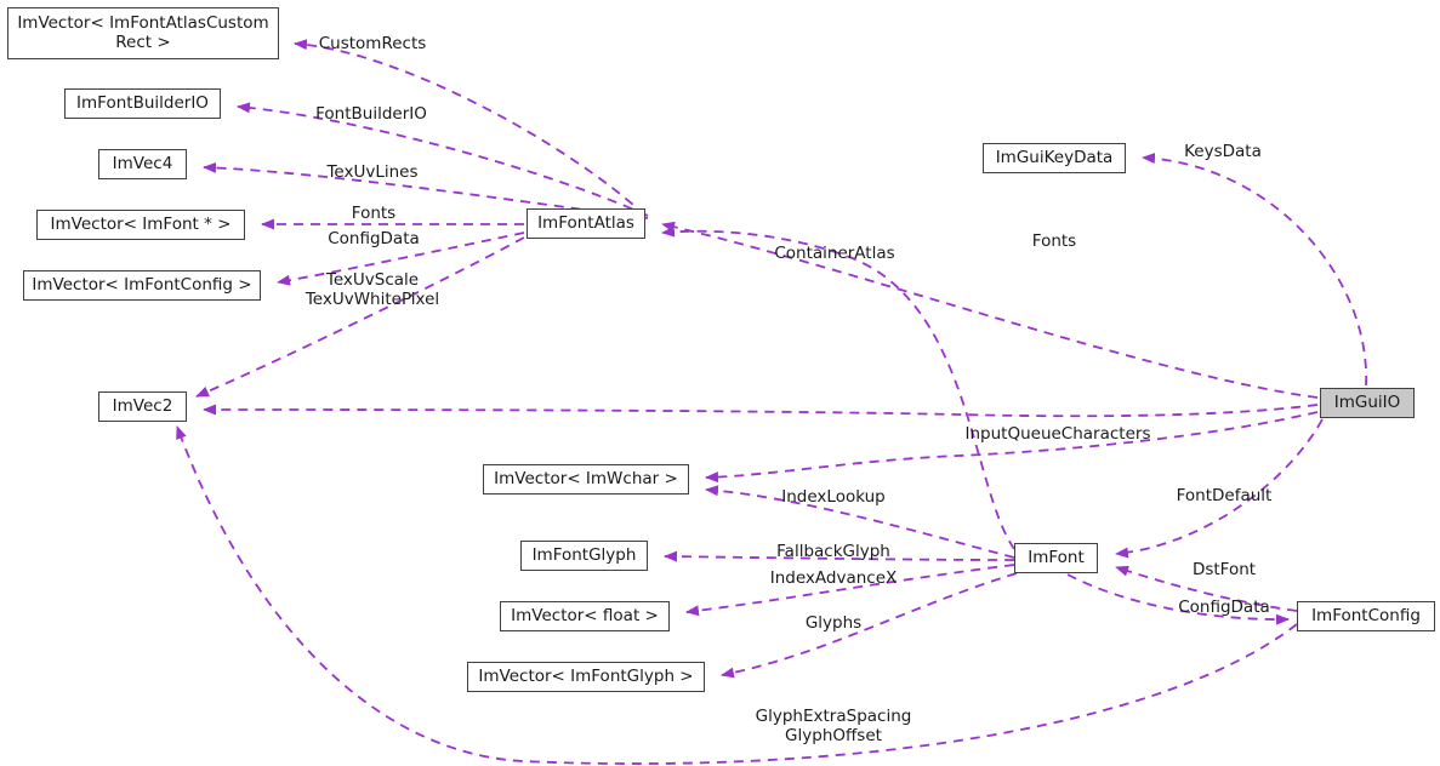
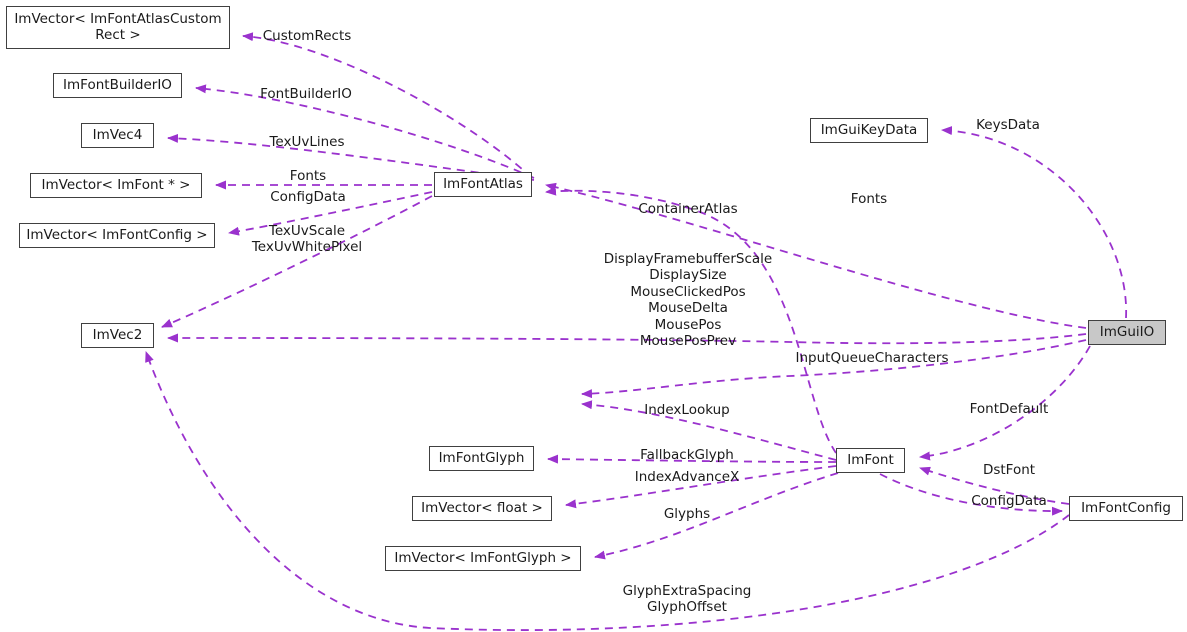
  ImVector< ImFontAtlasCustom
  Rect >
  ImFontBuilderIO
  ImVec4
  ImVector< ImFont * >
  ImVector< ImFontConfig >
  ImVec2
  ImFontAtlas
- ImVector< ImWchar >
  ImFontGlyph
  ImVector< float >
  ImVector< ImFontGlyph >
  ImFont
  ImGuiKeyData
  ImGuiIO
  ImFontConfig
  CustomRects
  FontBuilderIO
  TexUvLines
  Fonts
  ConfigData
  TexUvScale
  TexUvWhitePixel
  KeysData
  Fonts
  ContainerAtlas
+ DisplayFramebufferScale
+ DisplaySize
+ MouseClickedPos
+ MouseDelta
+ MousePos
+ MousePosPrev
  InputQueueCharacters
  IndexLookup
  FontDefault
  FallbackGlyph
  IndexAdvanceX
  DstFont
  Glyphs
  ConfigData
  GlyphExtraSpacing
  GlyphOffset
